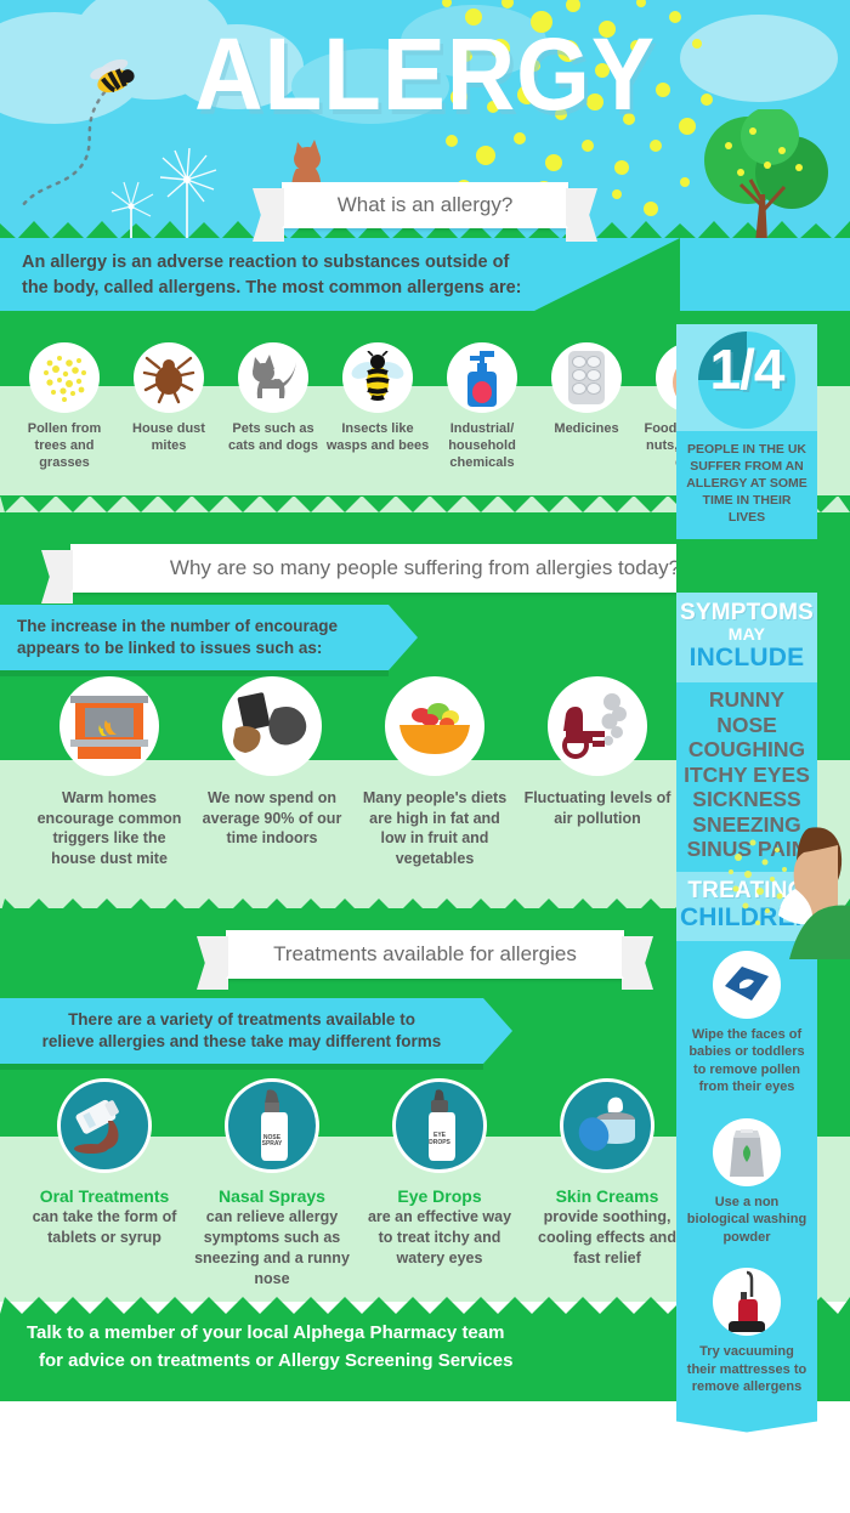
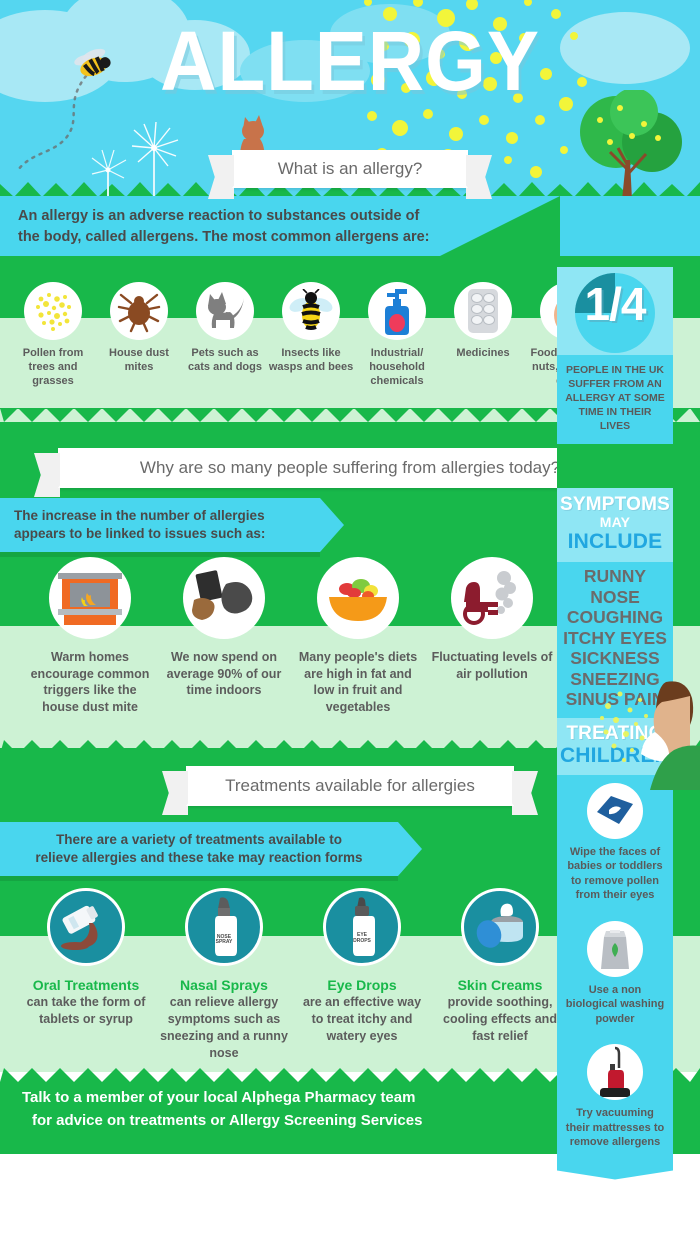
  ALLERGY
  What is an allergy?
  An allergy is an adverse reaction to substances outside of
  the body, called allergens. The most common allergens are:
  Pollen from trees and grasses
  House dust mites
  Pets such as cats and dogs
  Insects like wasps and bees
  Industrial/ household chemicals
  Medicines
  Why are so many people suffering from allergies today?
- The increase in the number of encourage
+ The increase in the number of allergies
  appears to be linked to issues such as:
  Warm homes encourage common triggers like the house dust mite
  We now spend on average 90% of our time indoors
  Many people's diets are high in fat and low in fruit and vegetables
  Fluctuating levels of air pollution
  Treatments available for allergies
  There are a variety of treatments available to
- relieve allergies and these take may different forms
+ relieve allergies and these take may reaction forms
  Oral Treatments
  can take the form of tablets or syrup
  Nasal Sprays
  can relieve allergy symptoms such as sneezing and a runny nose
  Eye Drops
  are an effective way to treat itchy and watery eyes
  Skin Creams
  provide soothing, cooling effects and fast relief
  Talk to a member of your local Alphega Pharmacy team
  for advice on treatments or Allergy Screening Services
  1/4
  PEOPLE IN THE UK SUFFER FROM AN ALLERGY AT SOME TIME IN THEIR LIVES
  SYMPTOMS
  MAY
  INCLUDE
  RUNNY NOSE
  COUGHING
  ITCHY EYES
  SICKNESS
  SNEEZING
  SINUS PI
  TREAIN
  CHILDR
  Wipe the faces of babies or toddlers to remove pollen from their eyes
  Use a non biological washing powder
  Try vacuuming their mattresses to remove allergens
